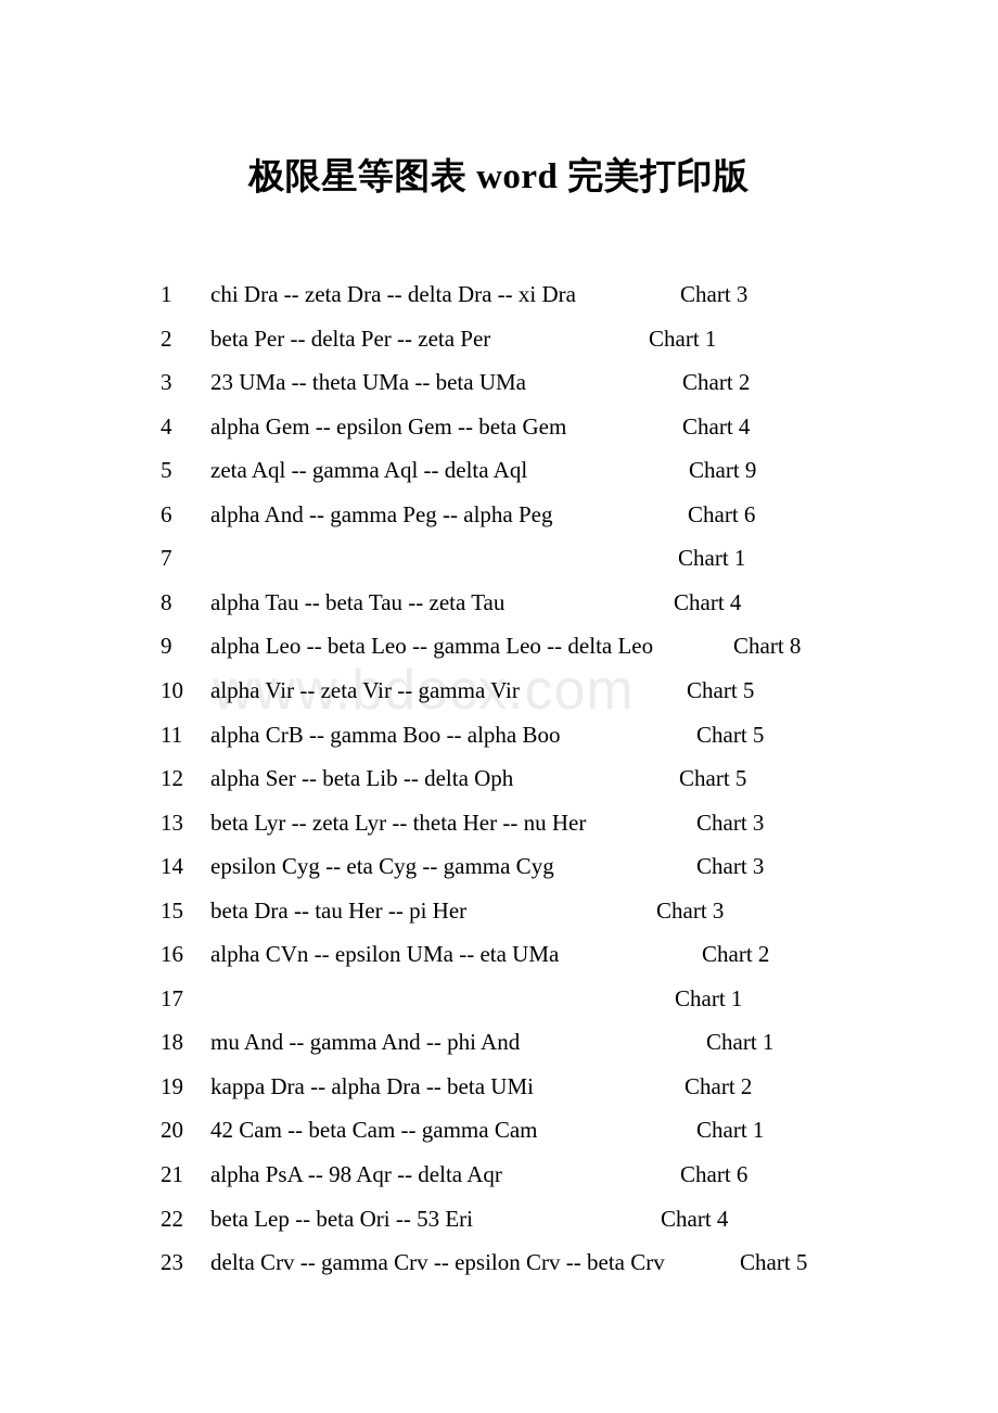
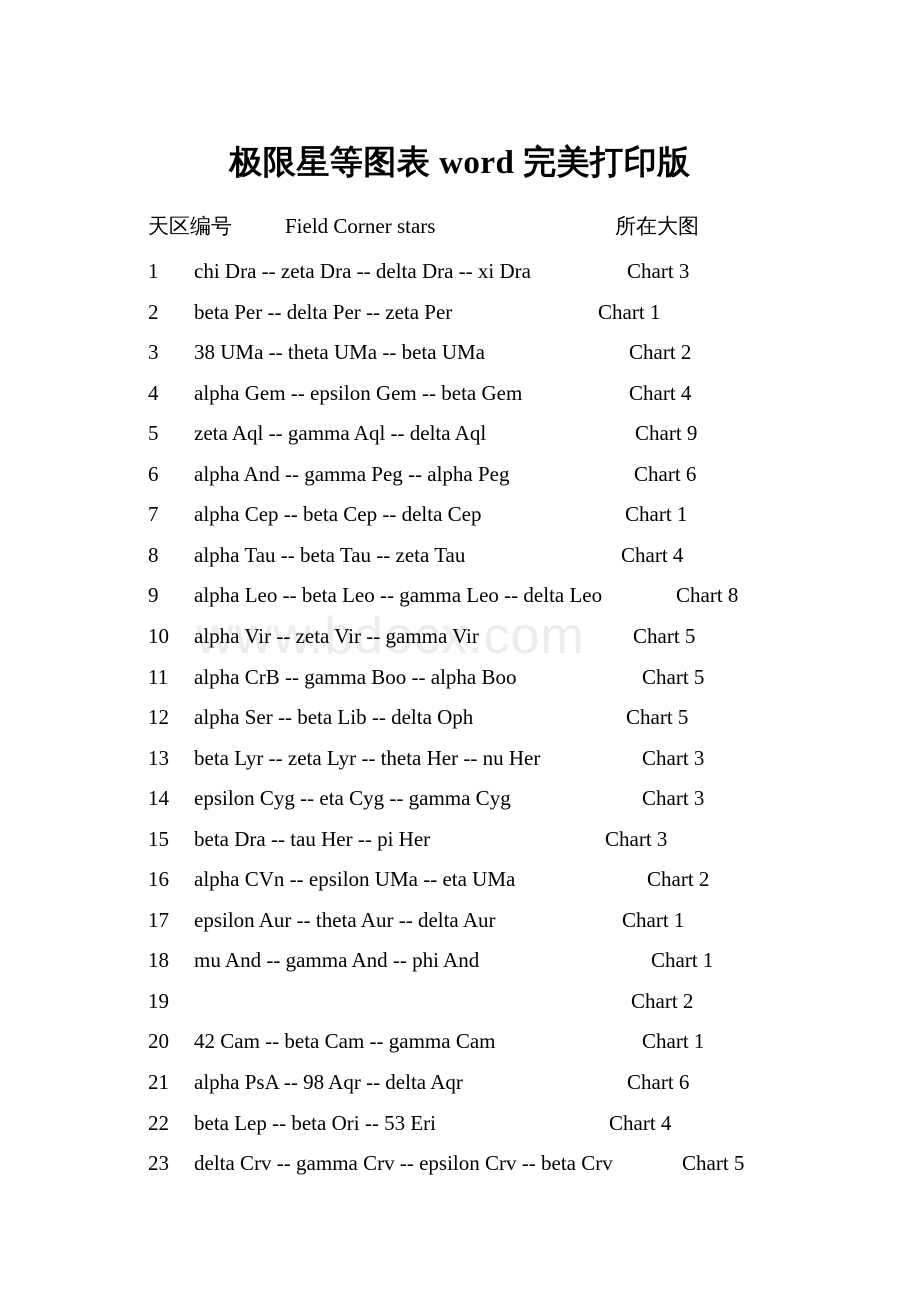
  www.bdocx.com
  极限星等图表 word 完美打印版
+ 天区编号
+ Field Corner stars
+ 所在大图
  1
  chi Dra -- zeta Dra -- delta Dra -- xi Dra
  Chart 3
  2
  beta Per -- delta Per -- zeta Per
  Chart 1
  3
- 23 UMa -- theta UMa -- beta UMa
+ 38 UMa -- theta UMa -- beta UMa
  Chart 2
  4
  alpha Gem -- epsilon Gem -- beta Gem
  Chart 4
  5
  zeta Aql -- gamma Aql -- delta Aql
  Chart 9
  6
  alpha And -- gamma Peg -- alpha Peg
  Chart 6
  7
+ alpha Cep -- beta Cep -- delta Cep
  Chart 1
  8
  alpha Tau -- beta Tau -- zeta Tau
  Chart 4
  9
  alpha Leo -- beta Leo -- gamma Leo -- delta Leo
  Chart 8
  10
  alpha Vir -- zeta Vir -- gamma Vir
  Chart 5
  11
  alpha CrB -- gamma Boo -- alpha Boo
  Chart 5
  12
  alpha Ser -- beta Lib -- delta Oph
  Chart 5
  13
  beta Lyr -- zeta Lyr -- theta Her -- nu Her
  Chart 3
  14
  epsilon Cyg -- eta Cyg -- gamma Cyg
  Chart 3
  15
  beta Dra -- tau Her -- pi Her
  Chart 3
  16
  alpha CVn -- epsilon UMa -- eta UMa
  Chart 2
  17
+ epsilon Aur -- theta Aur -- delta Aur
  Chart 1
  18
  mu And -- gamma And -- phi And
  Chart 1
  19
- kappa Dra -- alpha Dra -- beta UMi
  Chart 2
  20
  42 Cam -- beta Cam -- gamma Cam
  Chart 1
  21
  alpha PsA -- 98 Aqr -- delta Aqr
  Chart 6
  22
  beta Lep -- beta Ori -- 53 Eri
  Chart 4
  23
  delta Crv -- gamma Crv -- epsilon Crv -- beta Crv
  Chart 5
